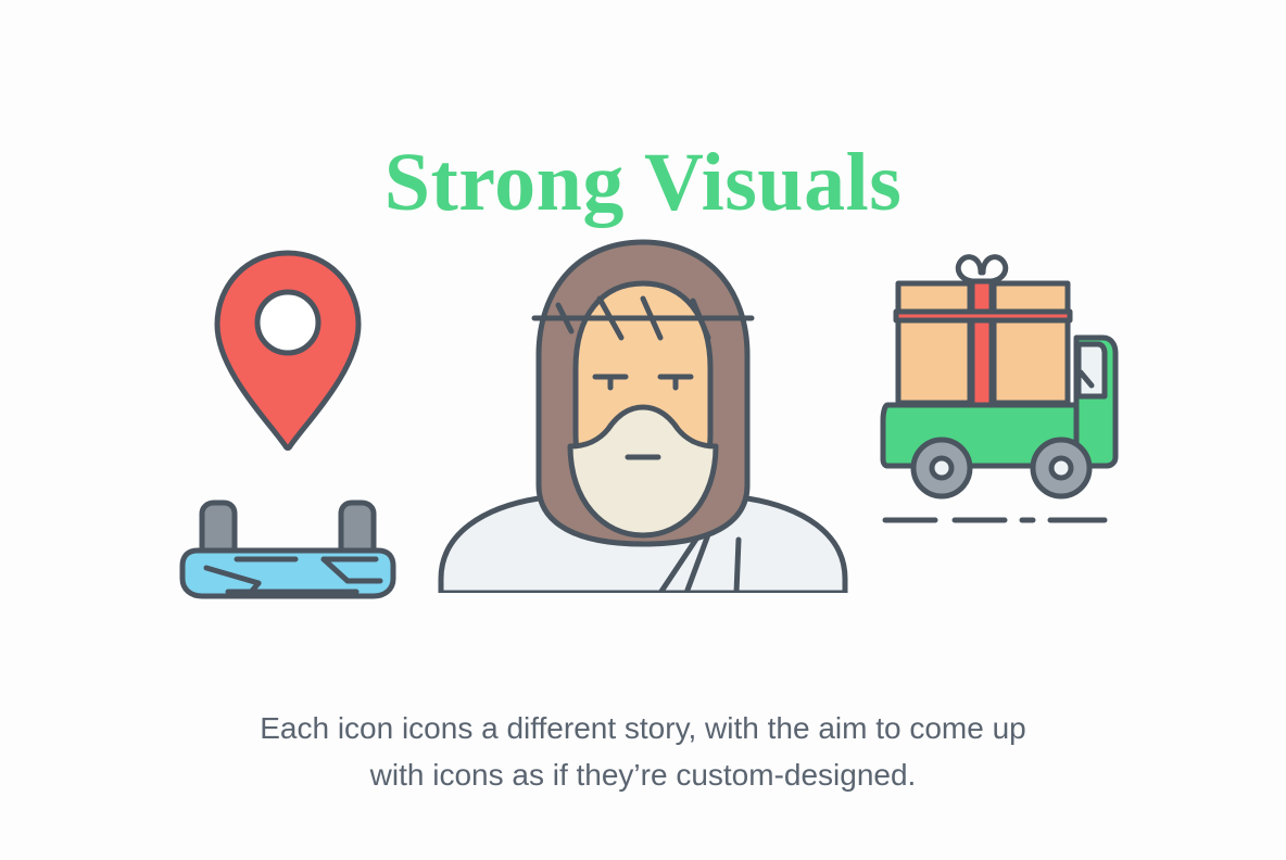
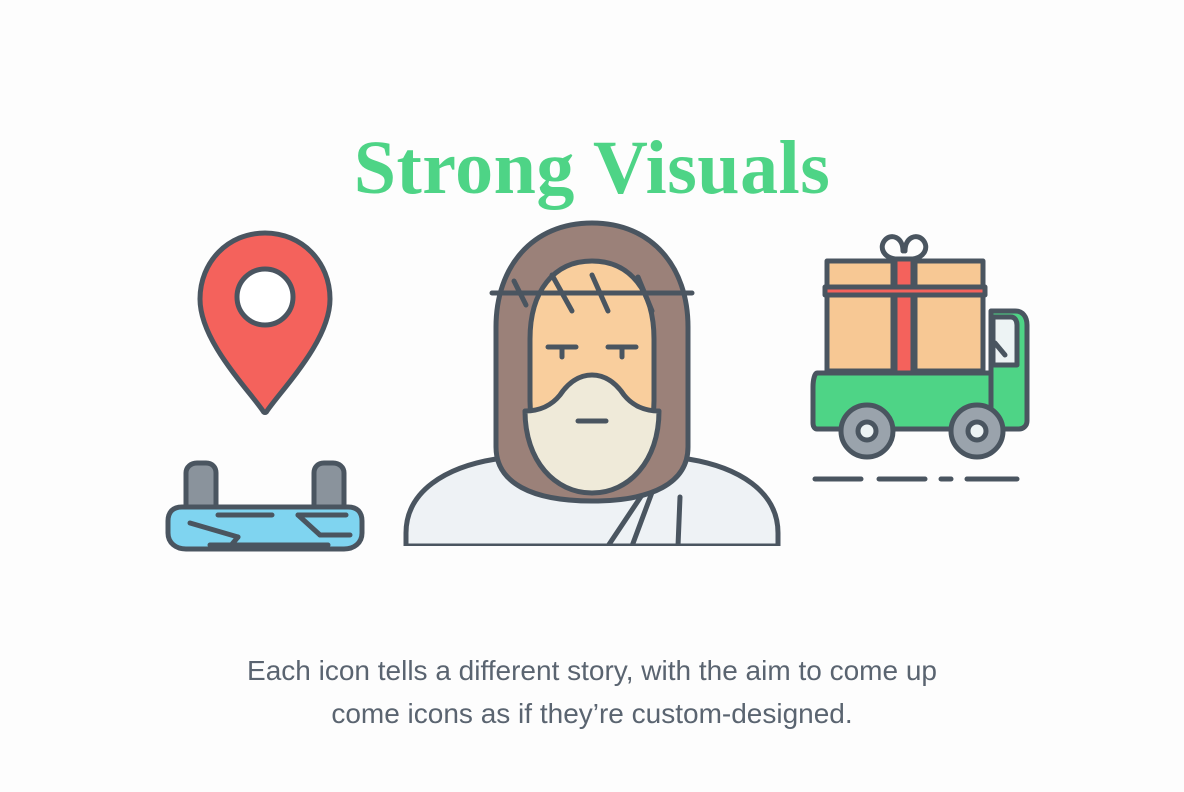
  Strong Visuals
- Each icon icons a different story, with the aim to come up
+ Each icon tells a different story, with the aim to come up
- with icons as if they’re custom-designed.
+ come icons as if they’re custom-designed.
